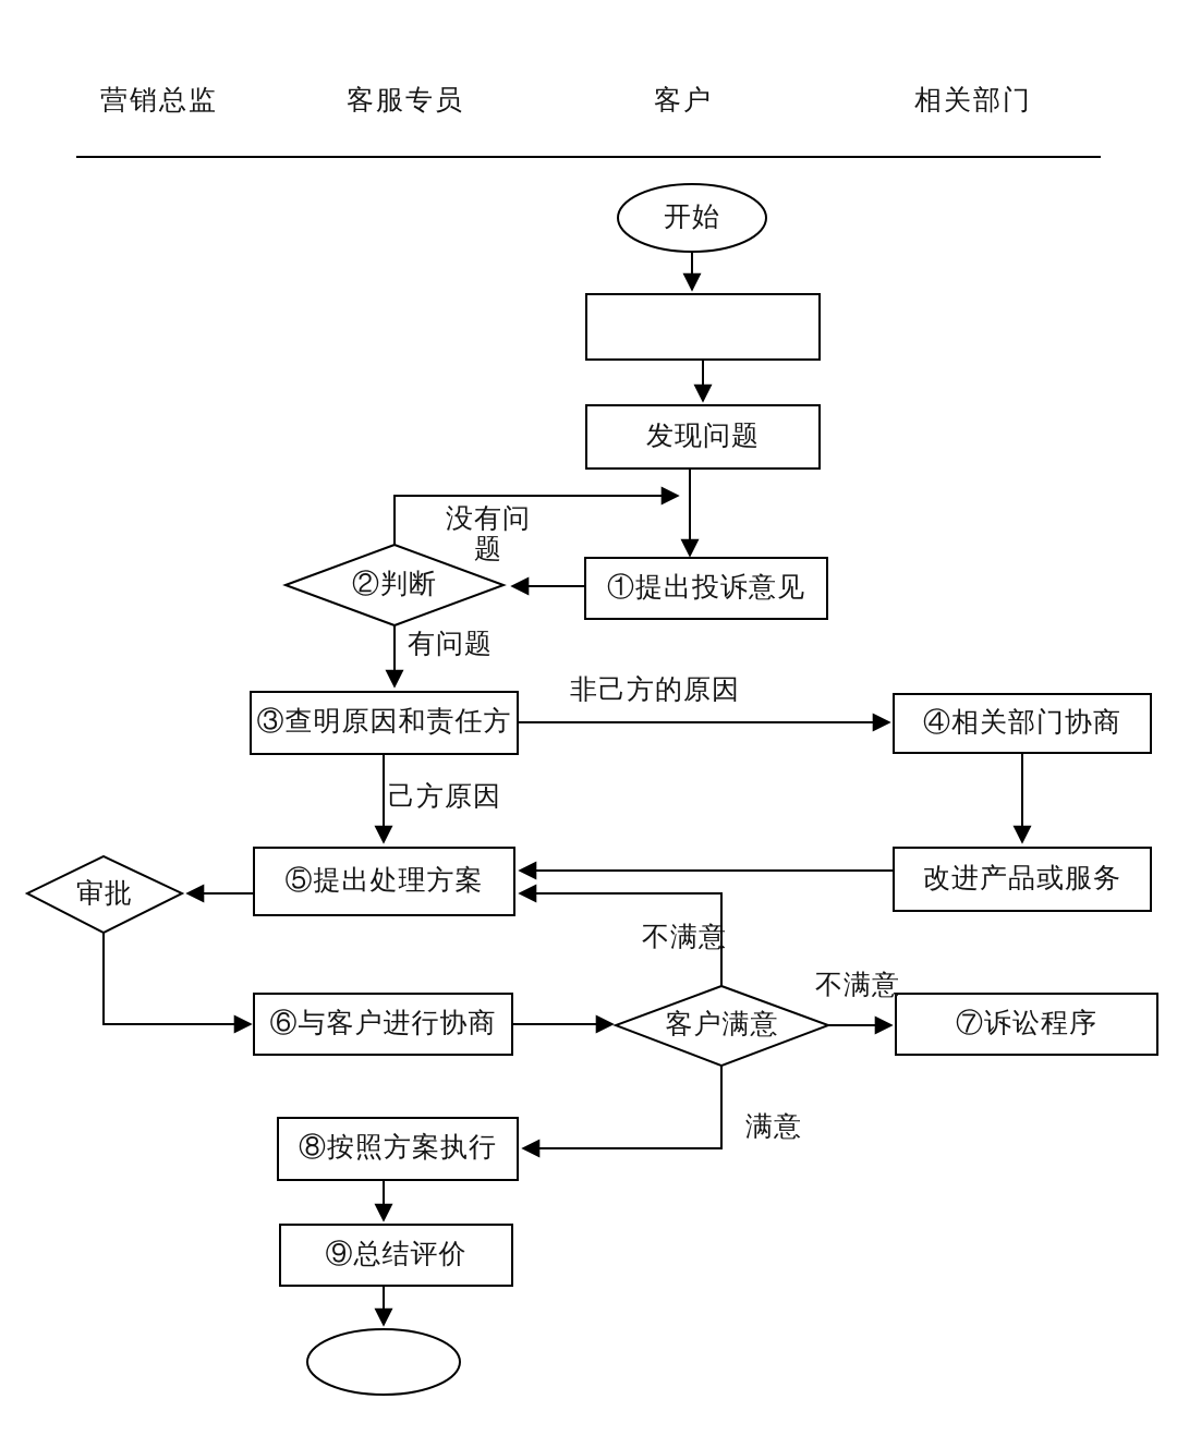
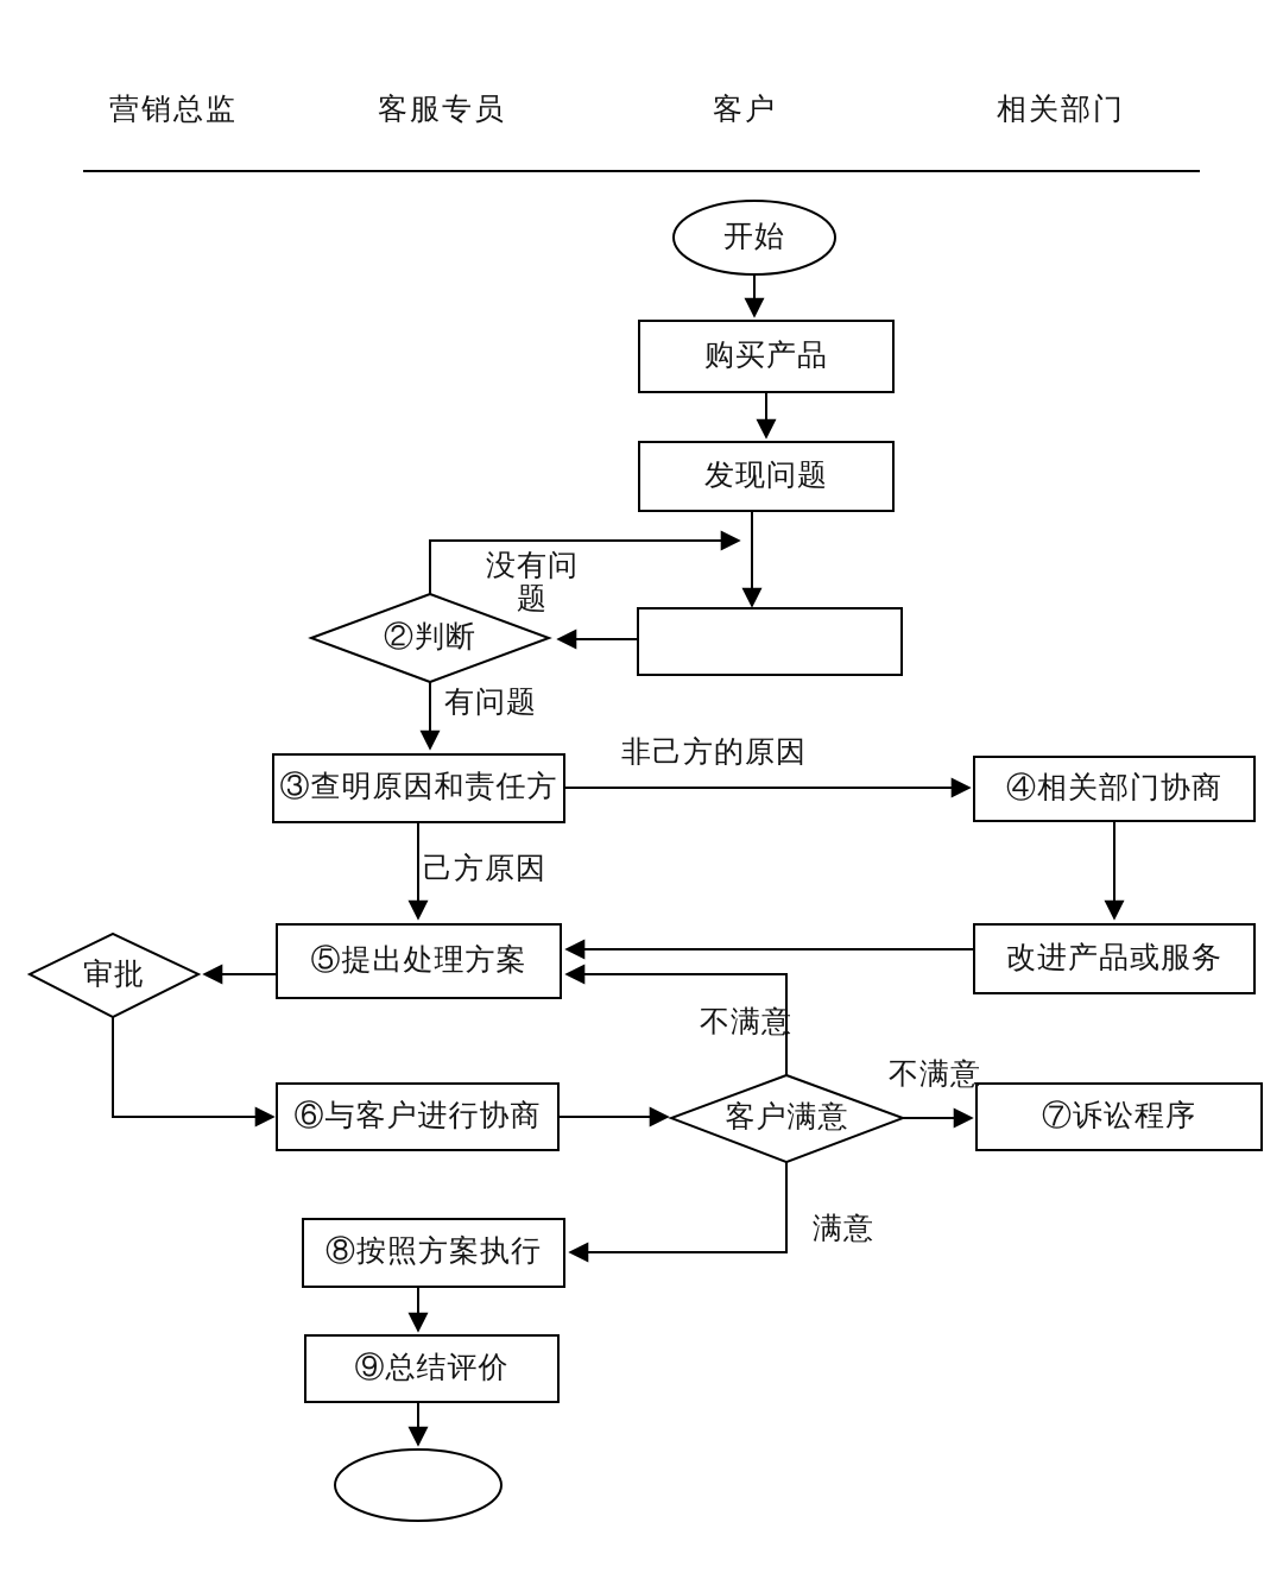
  营销总监
  客服专员
  客户
  相关部门
  开始
+ 购买产品
  发现问题
- ①提出投诉意见
  ②判断
  ③查明原因和责任方
  ④相关部门协商
  改进产品或服务
  ⑤提出处理方案
  审批
  ⑥与客户进行协商
  客户满意
  ⑦诉讼程序
  ⑧按照方案执行
  ⑨总结评价
  没有问题
  有问题
  非己方的原因
  己方原因
  不满意
  不满意
  满意
